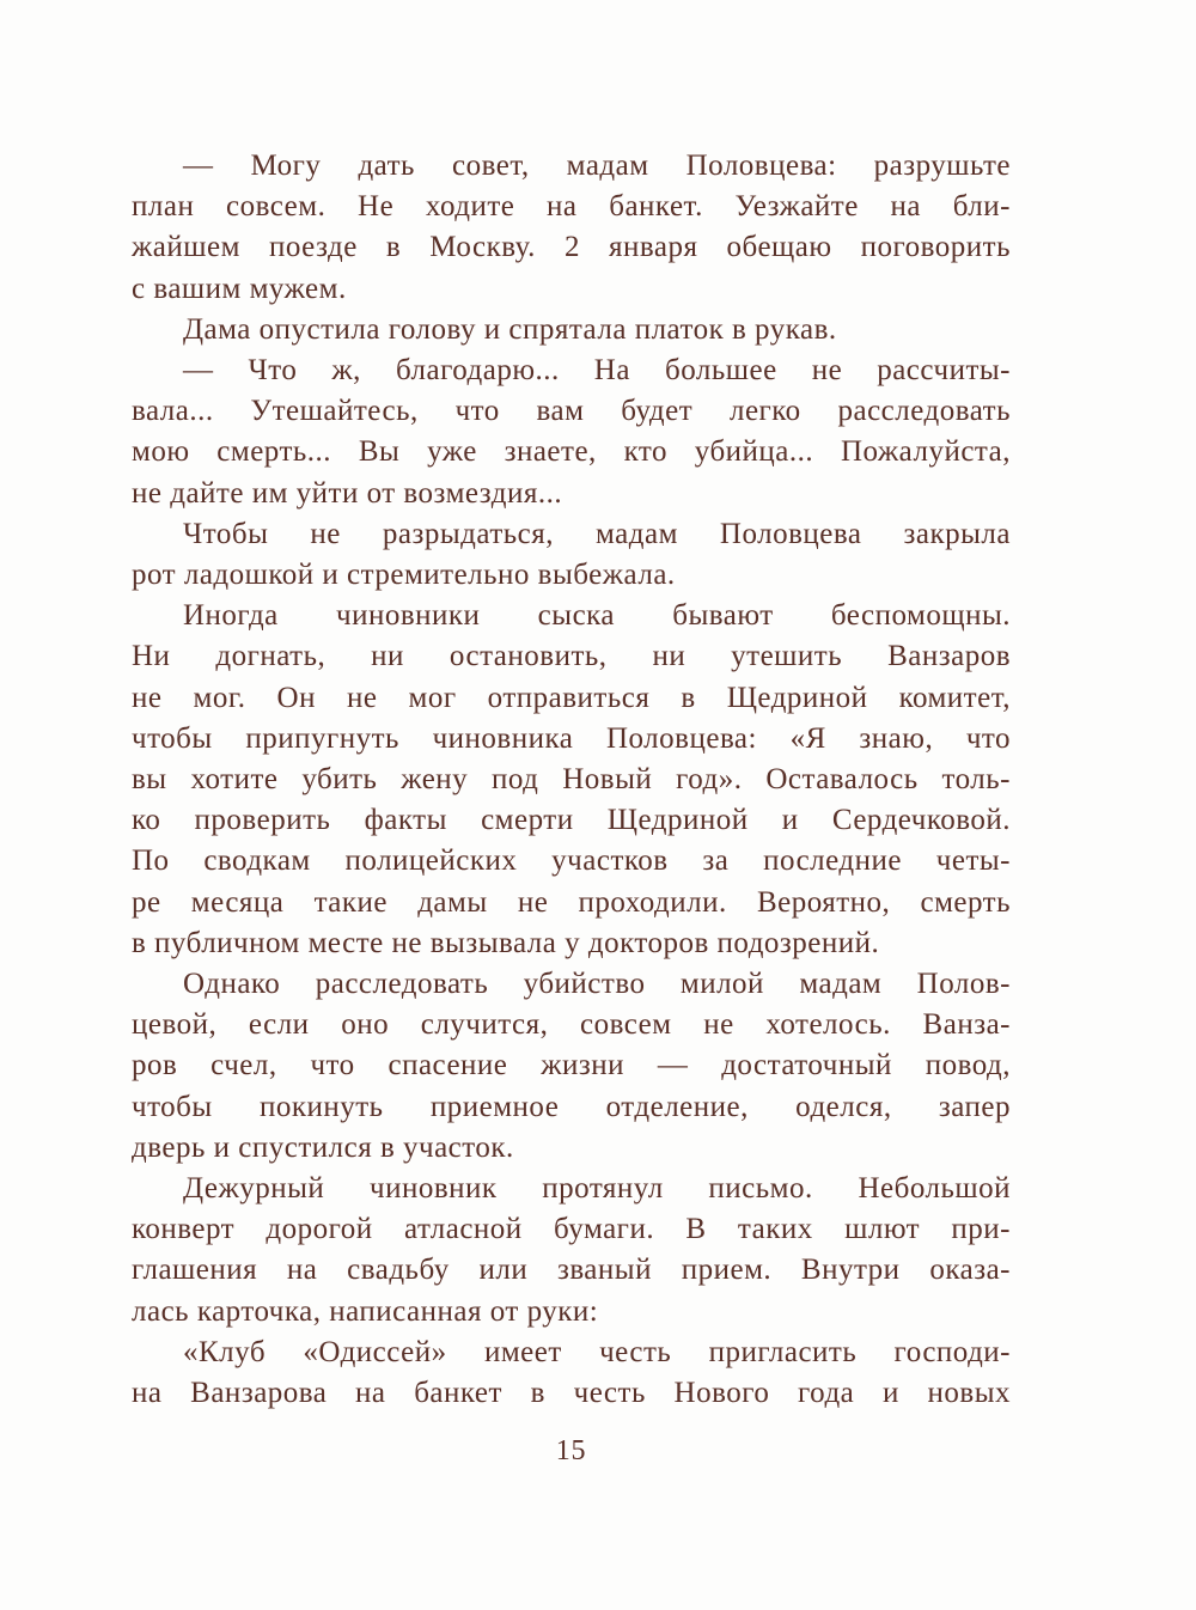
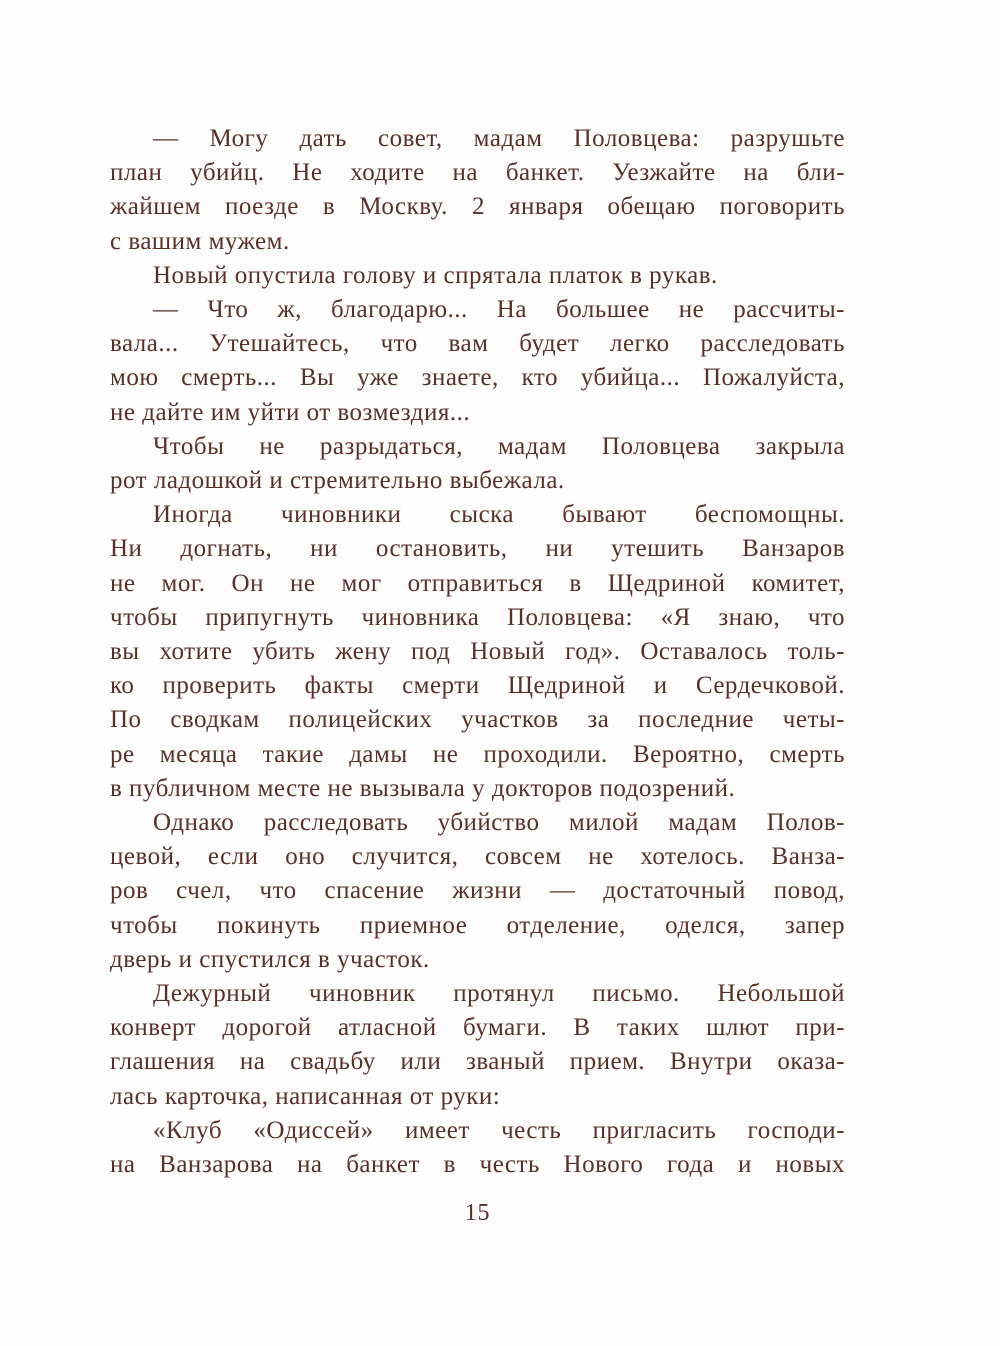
  — Могу дать совет, мадам Половцева: разрушьте
- план совсем. Не ходите на банкет. Уезжайте на бли-
+ план убийц. Не ходите на банкет. Уезжайте на бли-
  жайшем поезде в Москву. 2 января обещаю поговорить
  с вашим мужем.
- Дама опустила голову и спрятала платок в рукав.
+ Новый опустила голову и спрятала платок в рукав.
  — Что ж, благодарю... На большее не рассчиты-
  вала... Утешайтесь, что вам будет легко расследовать
  мою смерть... Вы уже знаете, кто убийца... Пожалуйста,
  не дайте им уйти от возмездия...
  Чтобы не разрыдаться, мадам Половцева закрыла
  рот ладошкой и стремительно выбежала.
  Иногда чиновники сыска бывают беспомощны.
  Ни догнать, ни остановить, ни утешить Ванзаров
  не мог. Он не мог отправиться в Щедриной комитет,
  чтобы припугнуть чиновника Половцева: «Я знаю, что
  вы хотите убить жену под Новый год». Оставалось толь-
  ко проверить факты смерти Щедриной и Сердечковой.
  По сводкам полицейских участков за последние четы-
  ре месяца такие дамы не проходили. Вероятно, смерть
  в публичном месте не вызывала у докторов подозрений.
  Однако расследовать убийство милой мадам Полов-
  цевой, если оно случится, совсем не хотелось. Ванза-
  ров счел, что спасение жизни — достаточный повод,
  чтобы покинуть приемное отделение, оделся, запер
  дверь и спустился в участок.
  Дежурный чиновник протянул письмо. Небольшой
  конверт дорогой атласной бумаги. В таких шлют при-
  глашения на свадьбу или званый прием. Внутри оказа-
  лась карточка, написанная от руки:
  «Клуб «Одиссей» имеет честь пригласить господи-
  на Ванзарова на банкет в честь Нового года и новых
  15
